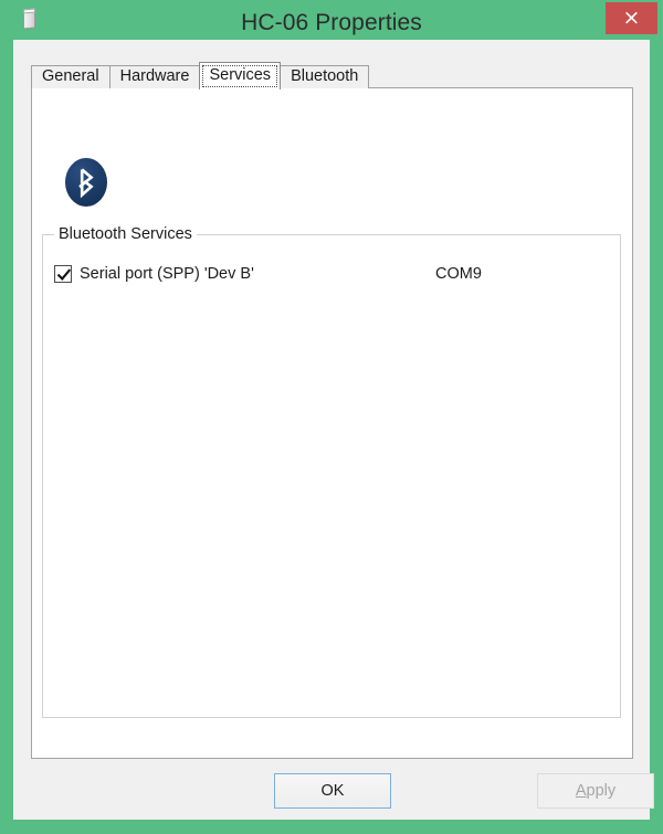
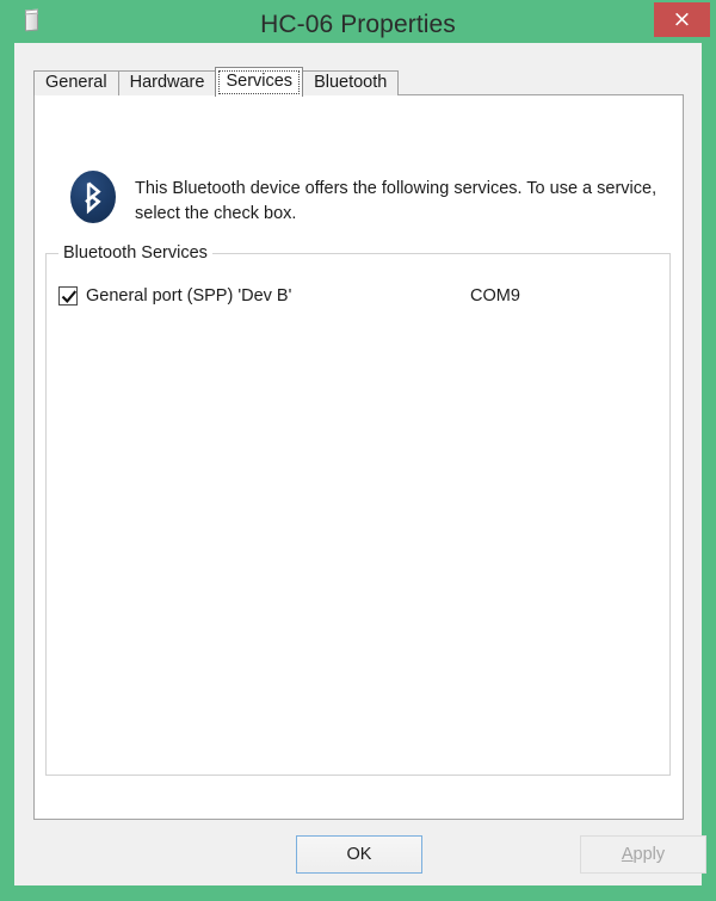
  HC-06 Properties
  ×
  General
  Hardware
  Services
  Bluetooth
+ This Bluetooth device offers the following services. To use a service, select the check box.
  Bluetooth Services
- Serial port (SPP) 'Dev B'
+ General port (SPP) 'Dev B'
  COM9
  OK
  Apply
